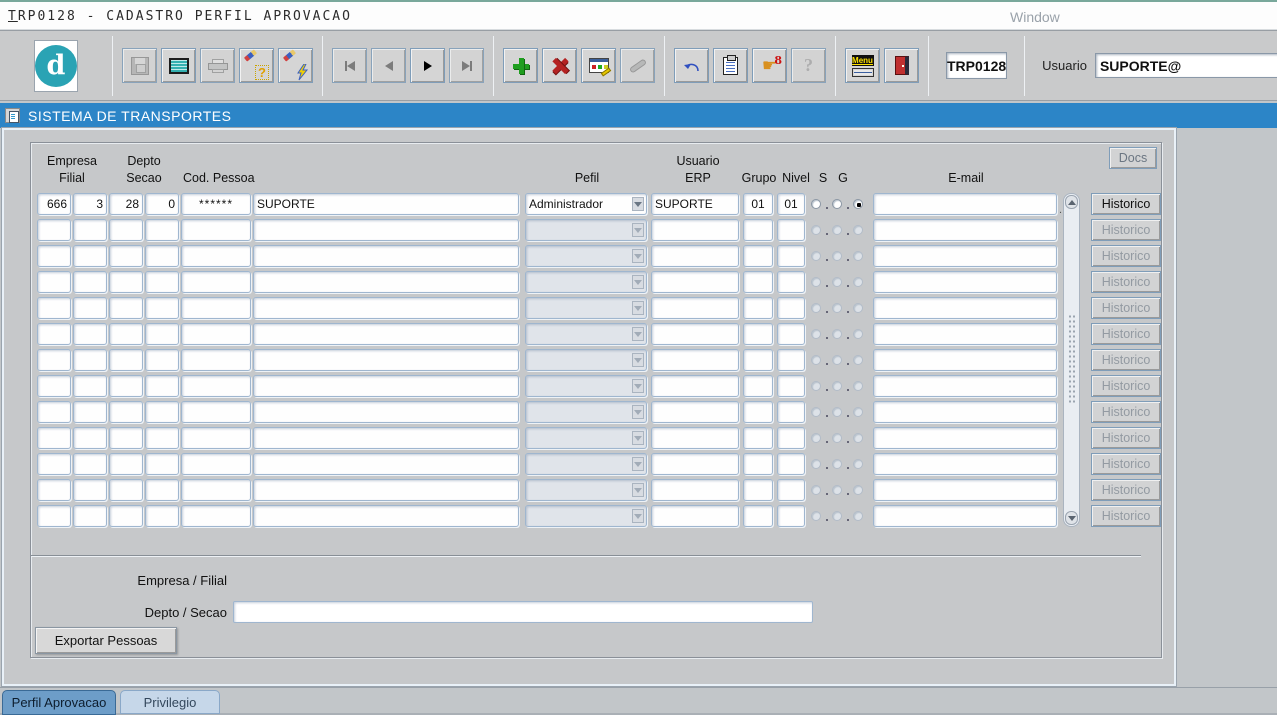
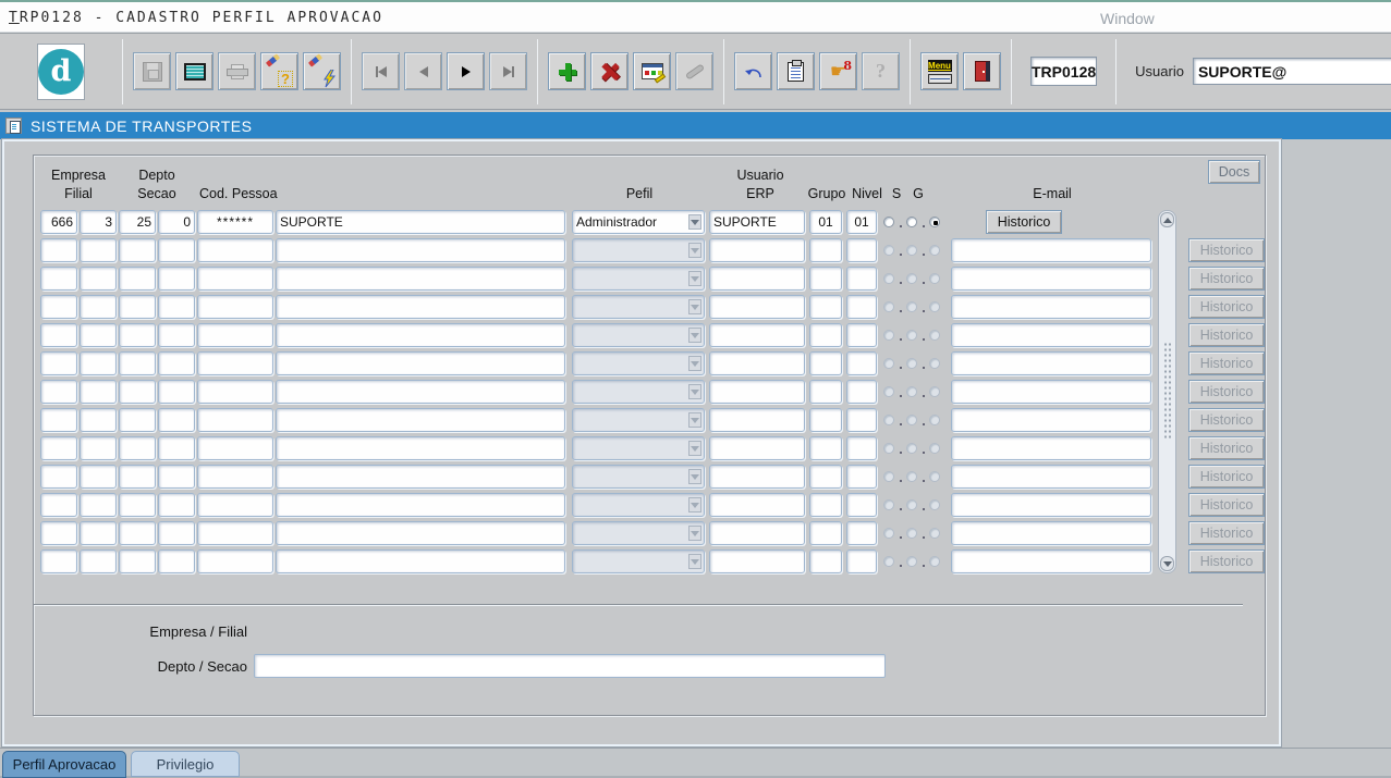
  TRP0128 - CADASTRO PERFIL APROVACAO
  Window
  d
  ?
  ☛
  8
  ?
  Menu
  TRP0128
  Usuario
  SUPORTE@
  SISTEMA DE TRANSPORTES
  Empresa
  Filial
  Depto
  Secao
  Cod. Pessoa
  Pefil
  Usuario
  ERP
  Grupo
  Nivel
  S
  G
  E-mail
  Docs
  666
  3
- 28
+ 25
  0
  ******
  SUPORTE
  Administrador
  SUPORTE
  01
  01
- .
  Historico
  Historico
  Historico
  Historico
  Historico
  Historico
  Historico
  Historico
  Historico
  Historico
  Historico
  Historico
  Historico
  Empresa / Filial
  Depto / Secao
- Exportar Pessoas
  Perfil Aprovacao
  Privilegio
